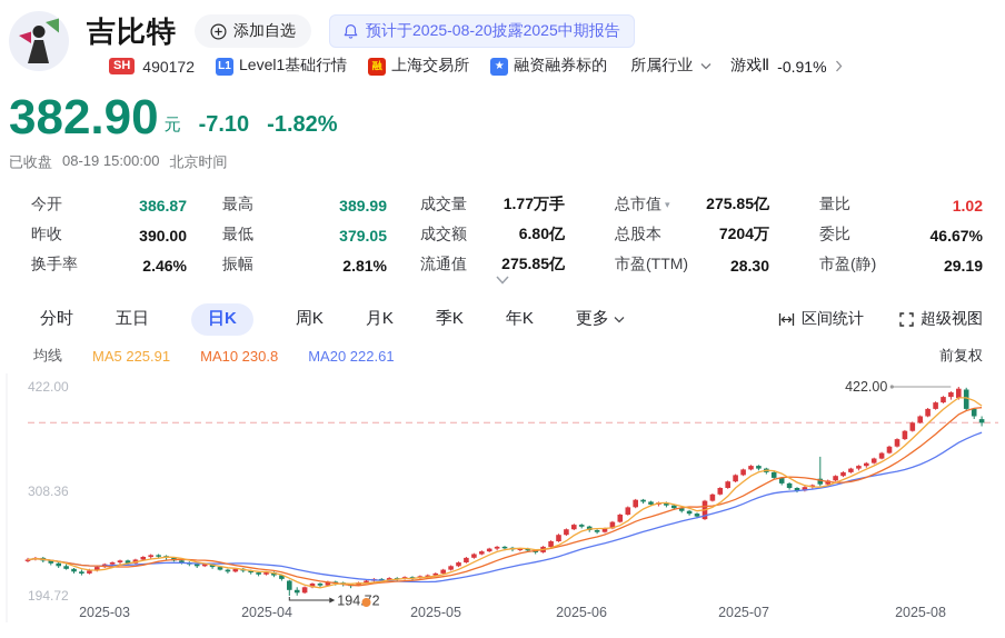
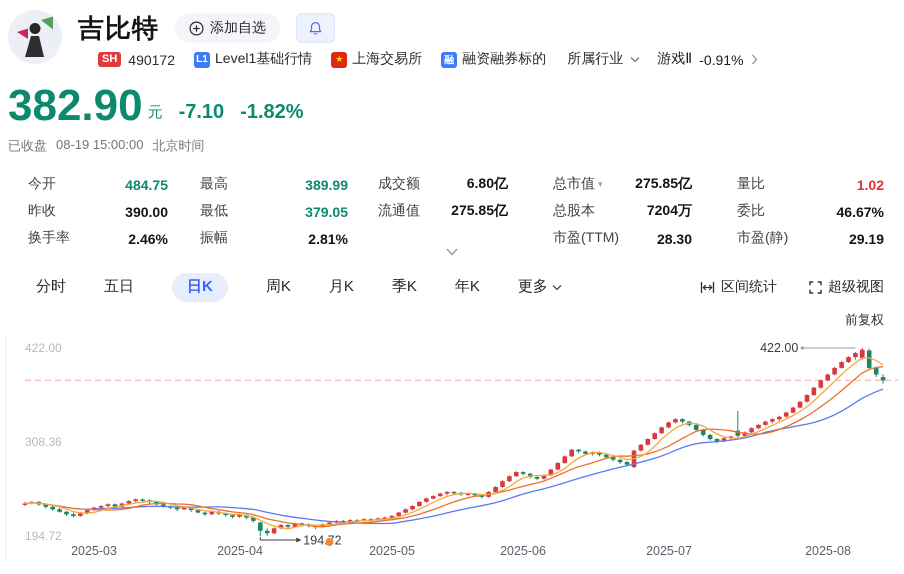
  吉比特
  添加自选
- 预计于2025-08-20披露2025中期报告
  SH
  490172
  L1
  Level1基础行情
- 融
+ ★
  上海交易所
- ★
+ 融
  融资融券标的
  所属行业
  游戏Ⅱ
  -0.91%
  382.90
  元
  -7.10
  -1.82%
  已收盘
  08-19 15:00:00
  北京时间
  今开
- 386.87
+ 484.75
  昨收
  390.00
  换手率
  2.46%
  最高
  389.99
  最低
  379.05
  振幅
  2.81%
- 成交量
- 1.77万手
  成交额
  6.80亿
  流通值
  275.85亿
  总市值
  ▾
  275.85亿
  总股本
  7204万
  市盈(TTM)
  28.30
  量比
  1.02
  委比
  46.67%
  市盈(静)
  29.19
  分时
  五日
  日K
  周K
  月K
  季K
  年K
  更多
  区间统计
  超级视图
- 均线
- MA5 225.91
- MA10 230.8
- MA20 222.61
  前复权
  422.00
  308.36
  194.72
  2025-03
  2025-04
  2025-05
  2025-06
  2025-07
  2025-08
  422.00
